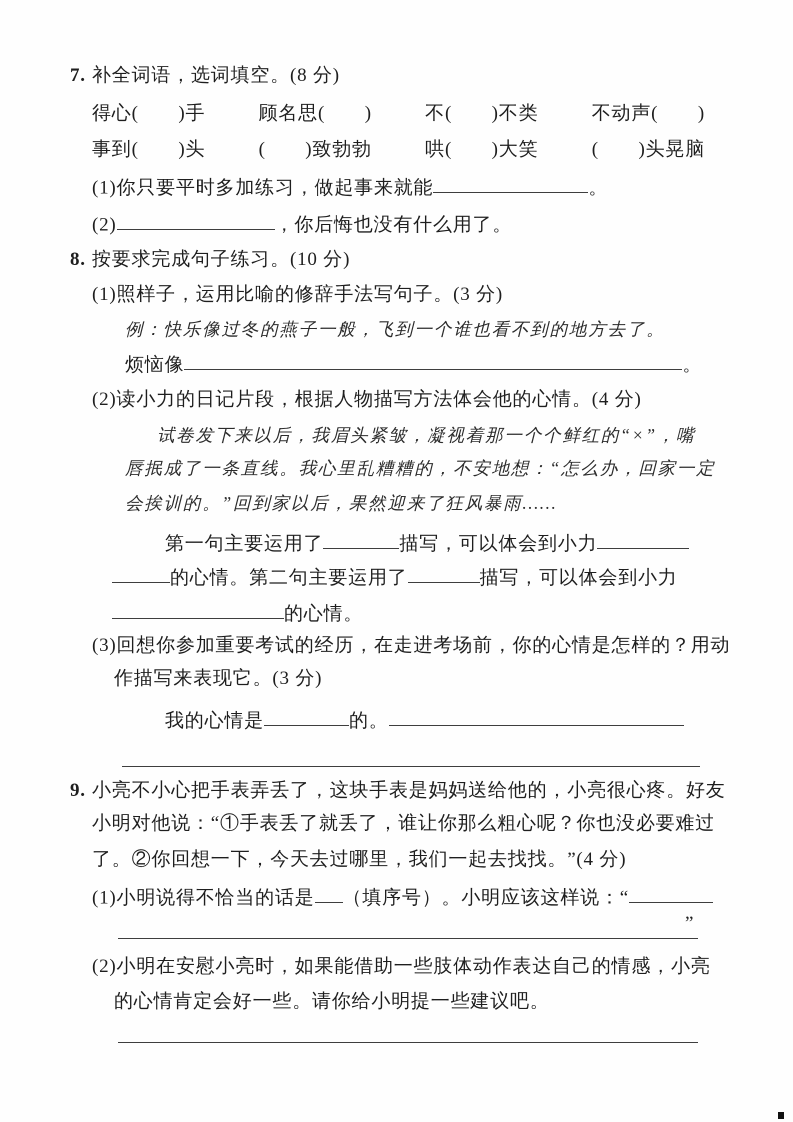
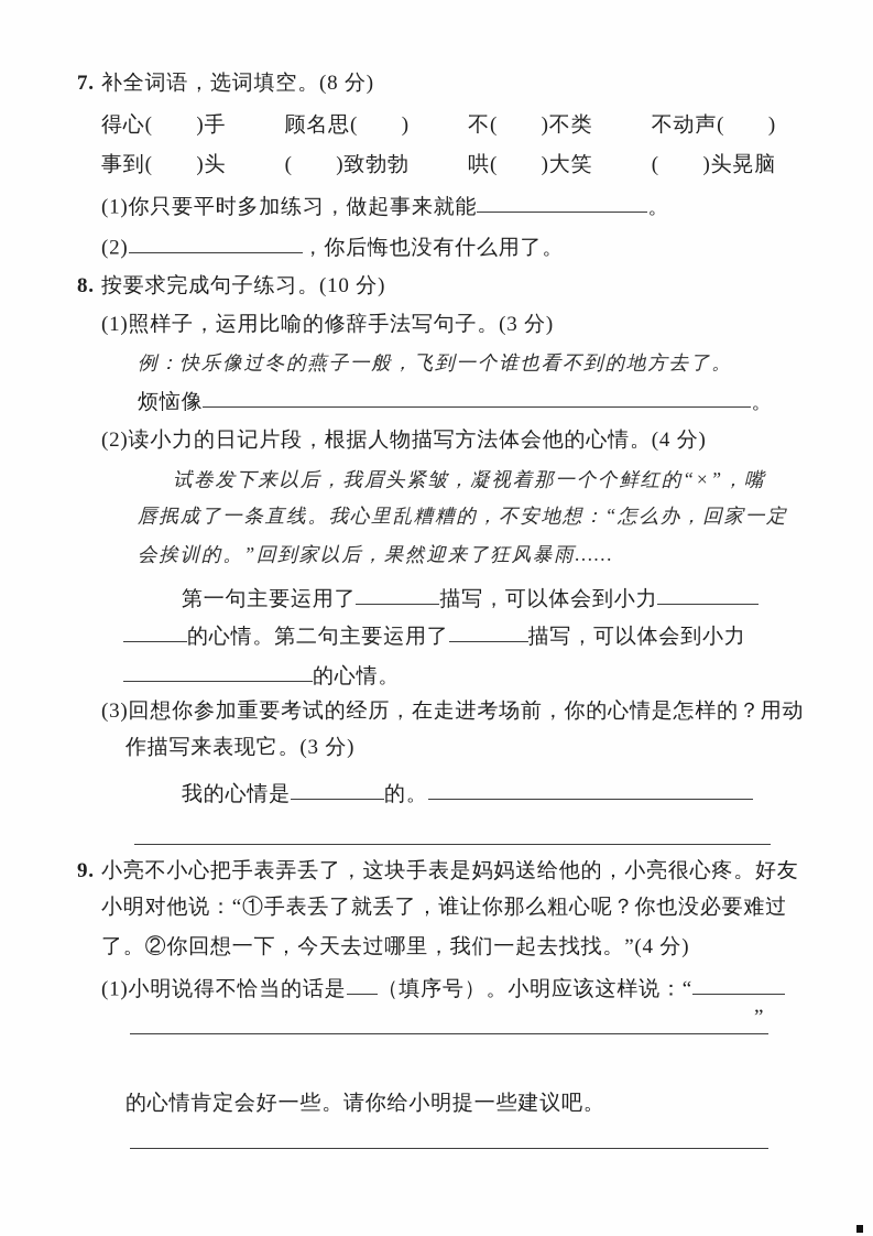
  7. 补全词语，选词填空。(8 分)
  得心( )手
  顾名思( )
  不( )不类
  不动声( )
  事到( )头
  ( )致勃勃
  哄( )大笑
  ( )头晃脑
  (1)你只要平时多加练习，做起事来就能 。
  (2) ，你后悔也没有什么用了。
  8. 按要求完成句子练习。(10 分)
  (1)照样子，运用比喻的修辞手法写句子。(3 分)
  例：快乐像过冬的燕子一般，飞到一个谁也看不到的地方去了。
  烦恼像 。
  (2)读小力的日记片段，根据人物描写方法体会他的心情。(4 分)
  试卷发下来以后，我眉头紧皱，凝视着那一个个鲜红的“×”，嘴
  唇抿成了一条直线。我心里乱糟糟的，不安地想：“怎么办，回家一定
  会挨训的。”回到家以后，果然迎来了狂风暴雨……
  第一句主要运用了 描写，可以体会到小力
  的心情。第二句主要运用了 描写，可以体会到小力
  的心情。
  (3)回想你参加重要考试的经历，在走进考场前，你的心情是怎样的？用动
  作描写来表现它。(3 分)
  我的心情是 的。
  9. 小亮不小心把手表弄丢了，这块手表是妈妈送给他的，小亮很心疼。好友
  小明对他说：“①手表丢了就丢了，谁让你那么粗心呢？你也没必要难过
  了。②你回想一下，今天去过哪里，我们一起去找找。”(4 分)
  (1)小明说得不恰当的话是 （填序号）。小明应该这样说：“
  ”
- (2)小明在安慰小亮时，如果能借助一些肢体动作表达自己的情感，小亮
  的心情肯定会好一些。请你给小明提一些建议吧。
